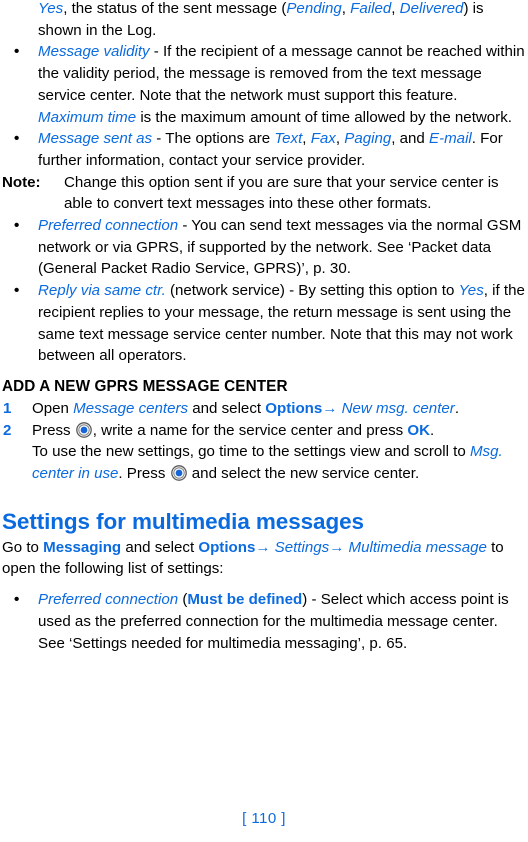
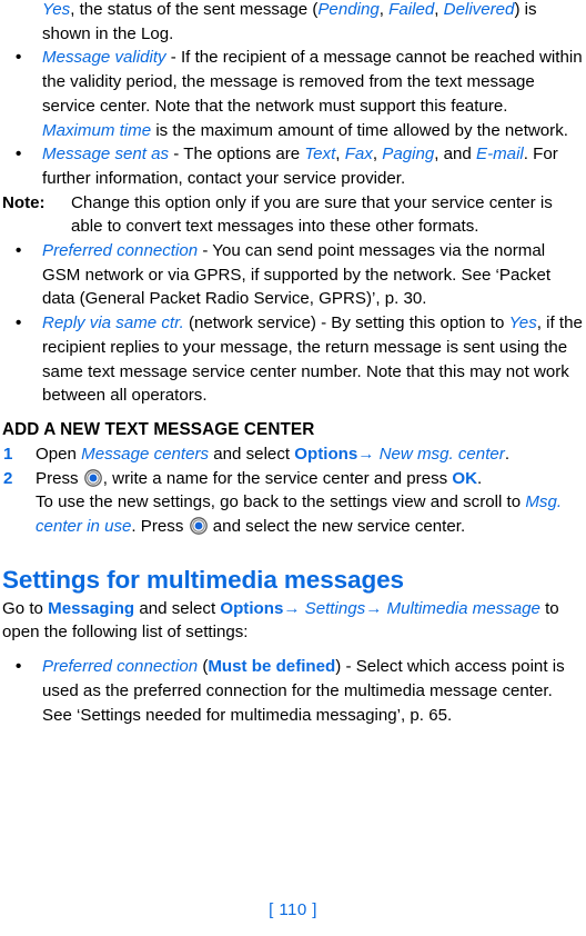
  Yes, the status of the sent message (Pending, Failed, Delivered) is shown in the Log.
  •
  Message validity - If the recipient of a message cannot be reached within the validity period, the message is removed from the text message service center. Note that the network must support this feature. Maximum time is the maximum amount of time allowed by the network.
  •
  Message sent as - The options are Text, Fax, Paging, and E-mail. For further information, contact your service provider.
  Note:
- Change this option sent if you are sure that your service center is able to convert text messages into these other formats.
+ Change this option only if you are sure that your service center is able to convert text messages into these other formats.
  •
- Preferred connection - You can send text messages via the normal GSM network or via GPRS, if supported by the network. See ‘Packet data (General Packet Radio Service, GPRS)’, p. 30.
+ Preferred connection - You can send point messages via the normal GSM network or via GPRS, if supported by the network. See ‘Packet data (General Packet Radio Service, GPRS)’, p. 30.
  •
  Reply via same ctr. (network service) - By setting this option to Yes, if the recipient replies to your message, the return message is sent using the same text message service center number. Note that this may not work between all operators.
- ADD A NEW GPRS MESSAGE CENTER
+ ADD A NEW TEXT MESSAGE CENTER
  1
  Open Message centers and select Options→ New msg. center.
  2
  Press , write a name for the service center and press OK.
- To use the new settings, go time to the settings view and scroll to Msg. center in use. Press and select the new service center.
+ To use the new settings, go back to the settings view and scroll to Msg. center in use. Press and select the new service center.
  Settings for multimedia messages
  Go to Messaging and select Options→ Settings→ Multimedia message to open the following list of settings:
  •
  Preferred connection (Must be defined) - Select which access point is used as the preferred connection for the multimedia message center. See ‘Settings needed for multimedia messaging’, p. 65.
  [ 110 ]
